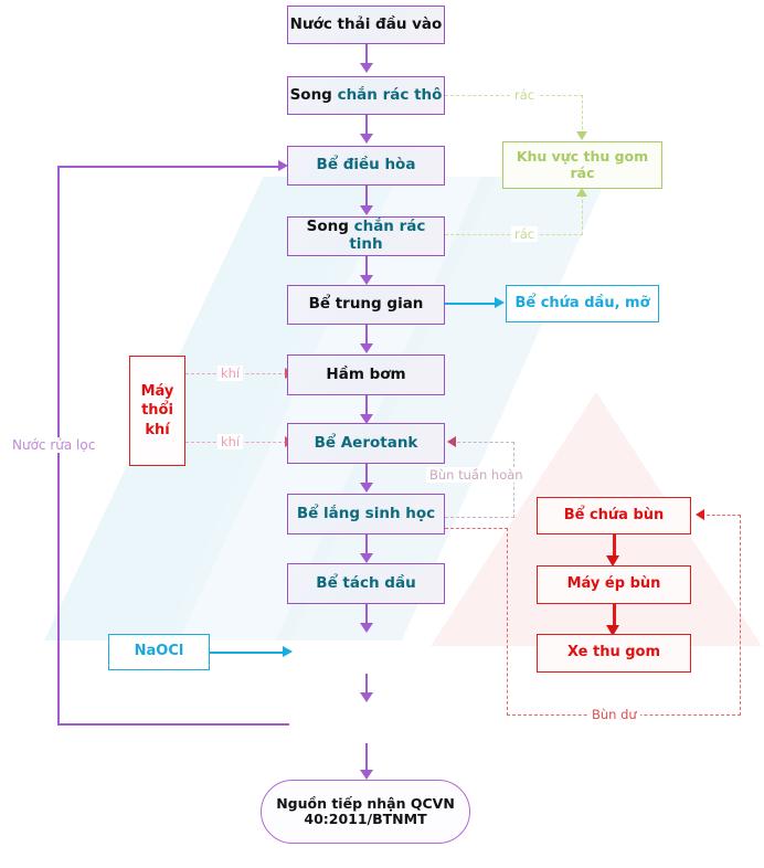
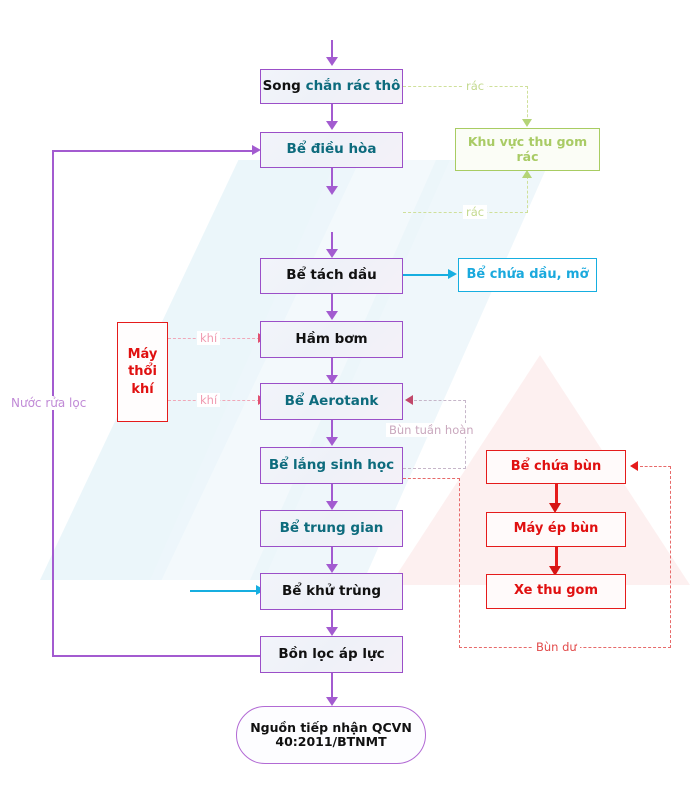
  Nước rửa lọc
  rác
  rác
  khí
  khí
  Bùn tuần hoàn
  Bùn dư
- Nước thải đầu vào
  Song chắn rác thô
  Bể điều hòa
- Song chắn rác tinh
- Bể trung gian
+ Bể tách dầu
  Hầm bơm
  Bể Aerotank
  Bể lắng sinh học
- Bể tách dầu
+ Bể trung gian
+ Bể khử trùng
+ Bồn lọc áp lực
  Nguồn tiếp nhận QCVN 40:2011/BTNMT
  Khu vực thu gom rác
  Bể chứa dầu, mỡ
  Máy thổi khí
- NaOCl
  Bể chứa bùn
  Máy ép bùn
  Xe thu gom
